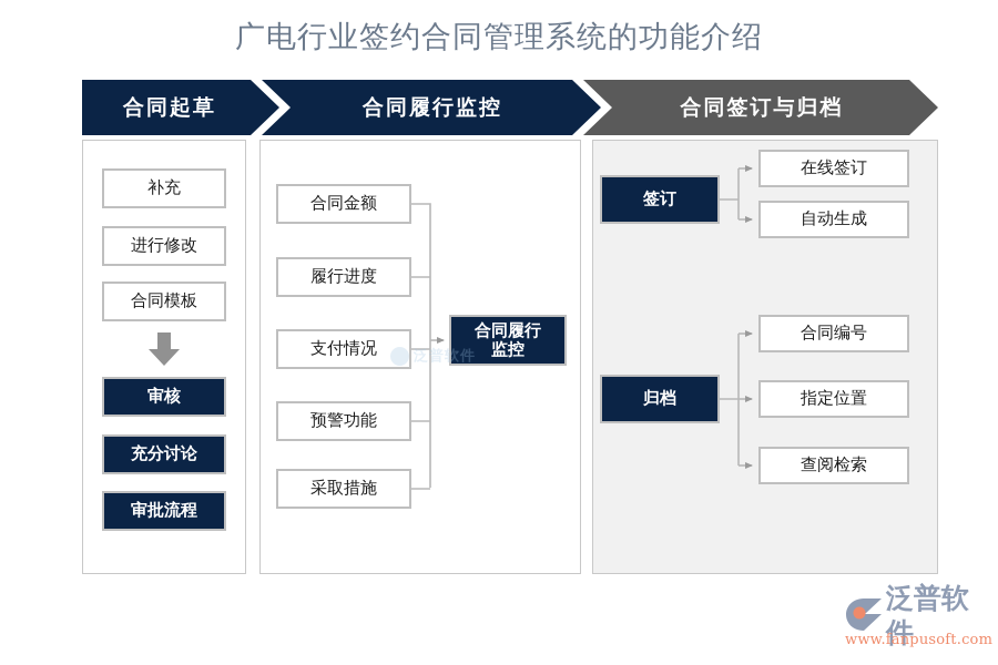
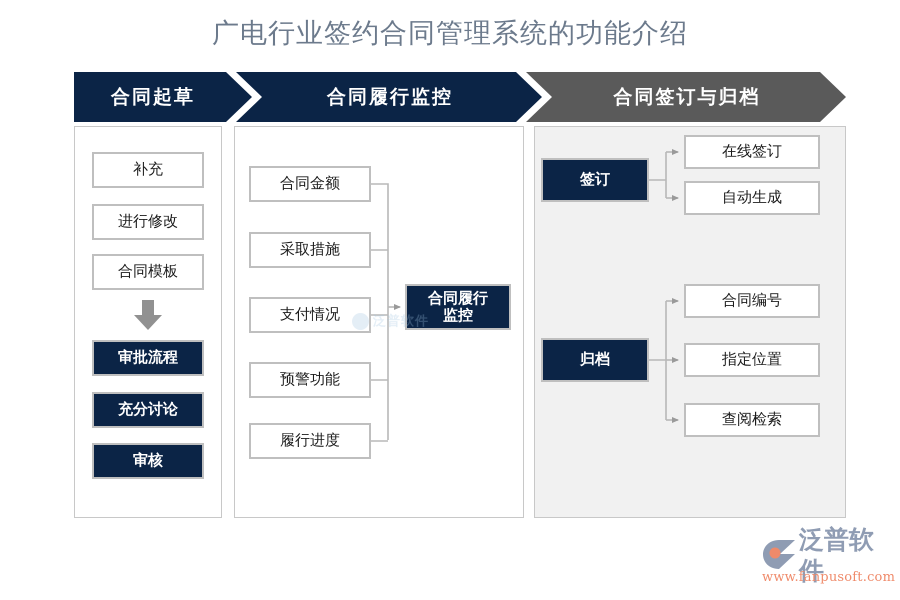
  广电行业签约合同管理系统的功能介绍
  合同起草
  合同履行监控
  合同签订与归档
  补充
  进行修改
  合同模板
- 审核
+ 审批流程
  充分讨论
- 审批流程
+ 审核
  合同金额
- 履行进度
+ 采取措施
  支付情况
  预警功能
- 采取措施
+ 履行进度
  合同履行
  监控
  泛普软件
  签订
  在线签订
  自动生成
  归档
  合同编号
  指定位置
  查阅检索
  泛普软件
  www.fanpusoft.com
